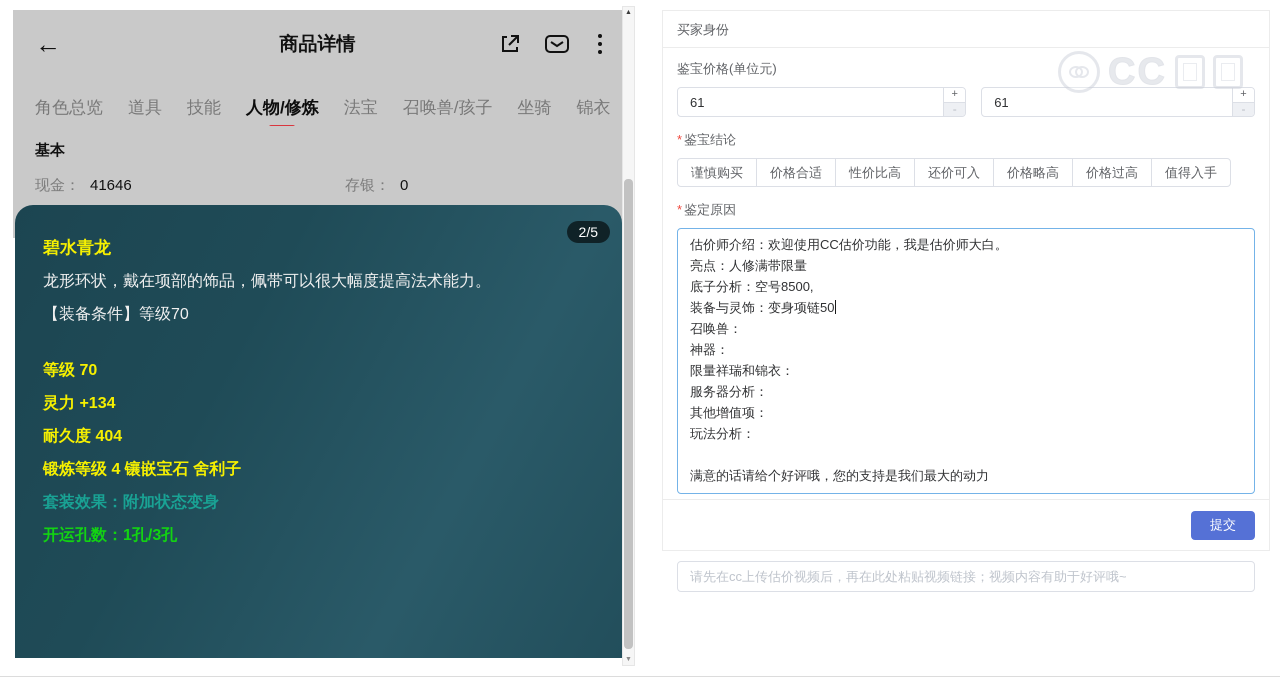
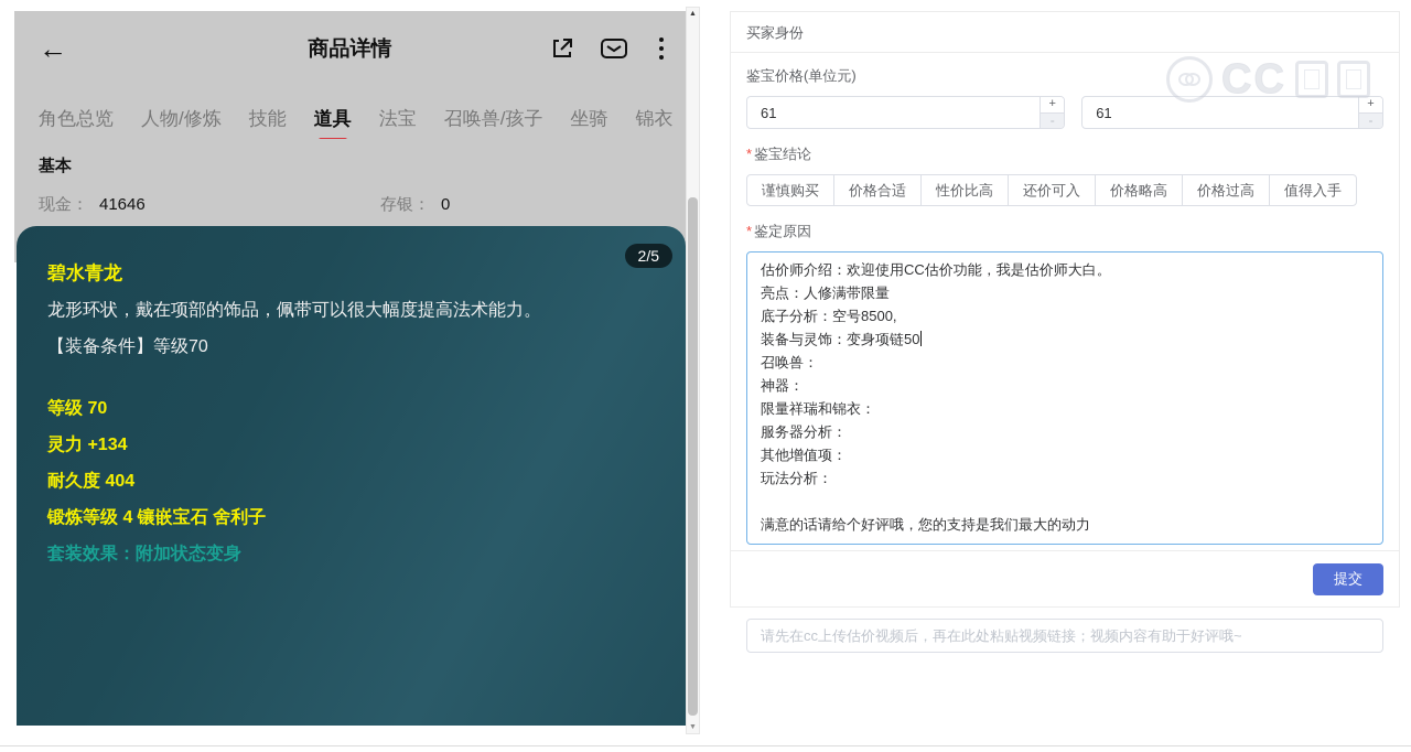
  ←
  商品详情
  角色总览
- 道具
+ 人物/修炼
  技能
- 人物/修炼
+ 道具
  法宝
  召唤兽/孩子
  坐骑
  锦衣
  基本
  现金：
  41646
  存银：
  0
  2/5
  碧水青龙
  龙形环状，戴在项部的饰品，佩带可以很大幅度提高法术能力。
  【装备条件】等级70
  等级 70
  灵力 +134
  耐久度 404
  锻炼等级 4 镶嵌宝石 舍利子
  套装效果：附加状态变身
- 开运孔数：1孔/3孔
  买家身份
  鉴宝价格(单位元)
  61
  +
  -
  61
  +
  -
  * 鉴宝结论
  谨慎购买
  价格合适
  性价比高
  还价可入
  价格略高
  价格过高
  值得入手
  * 鉴定原因
  估价师介绍：欢迎使用CC估价功能，我是估价师大白。
  亮点：人修满带限量
  底子分析：空号8500,
  装备与灵饰：变身项链50
  召唤兽：
  神器：
  限量祥瑞和锦衣：
  服务器分析：
  其他增值项：
  玩法分析：
  满意的话请给个好评哦，您的支持是我们最大的动力
  请先在cc上传估价视频后，再在此处粘贴视频链接；视频内容有助于好评哦~
  提交
  CC
